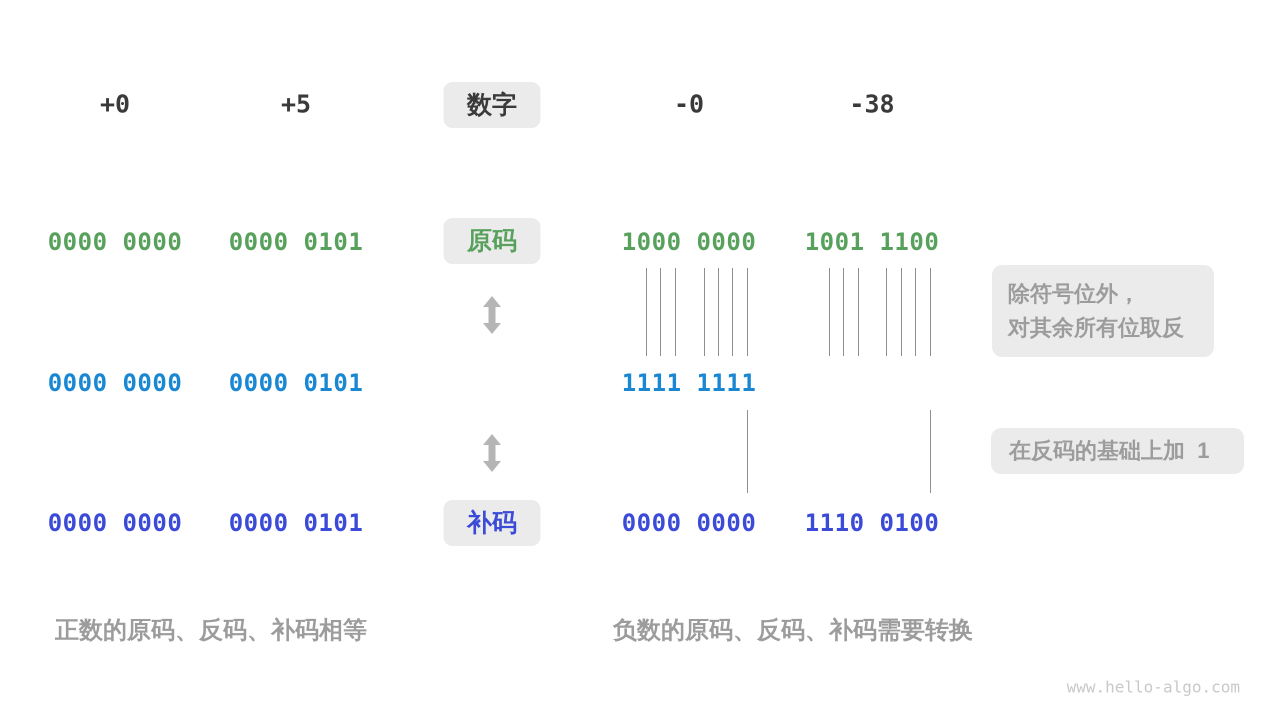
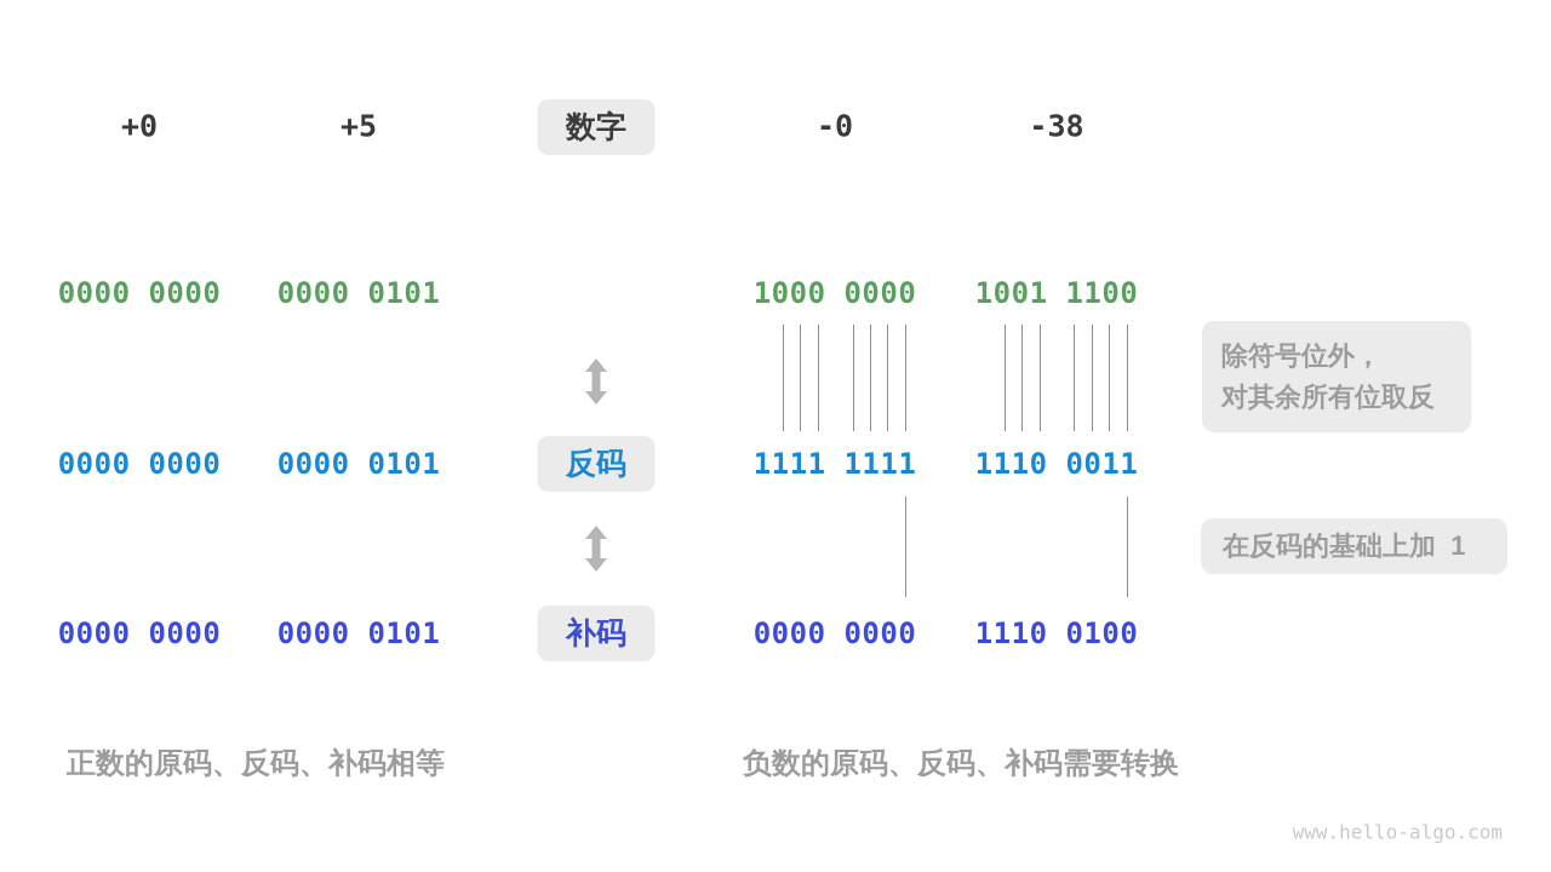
  +0
  +5
  数字
  -0
  -38
  0000 0000
  0000 0101
- 原码
  1000 0000
  1001 1100
  除符号位外，
  对其余所有位取反
  0000 0000
  0000 0101
+ 反码
  1111 1111
+ 1110 0011
  在反码的基础上加 1
  0000 0000
  0000 0101
  补码
  0000 0000
  1110 0100
  正数的原码、反码、补码相等
  负数的原码、反码、补码需要转换
  www.hello-algo.com
